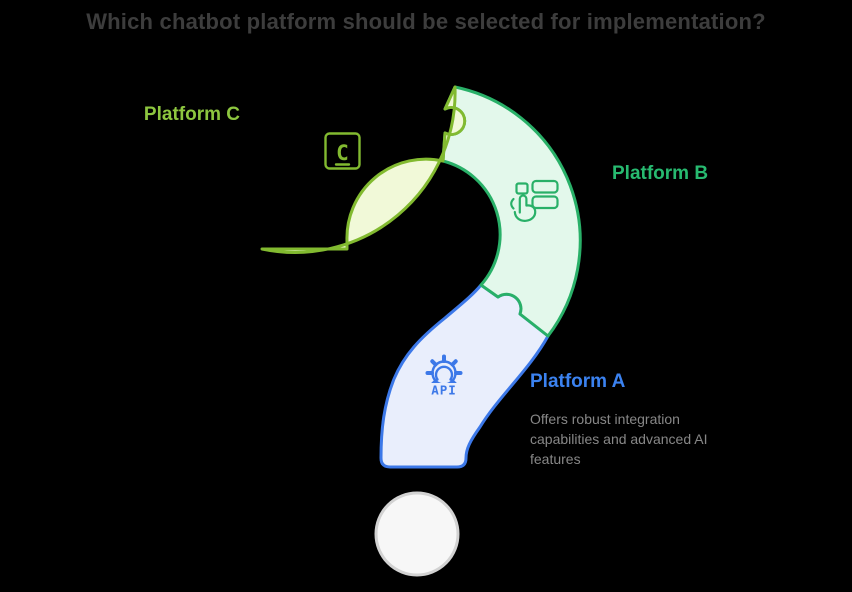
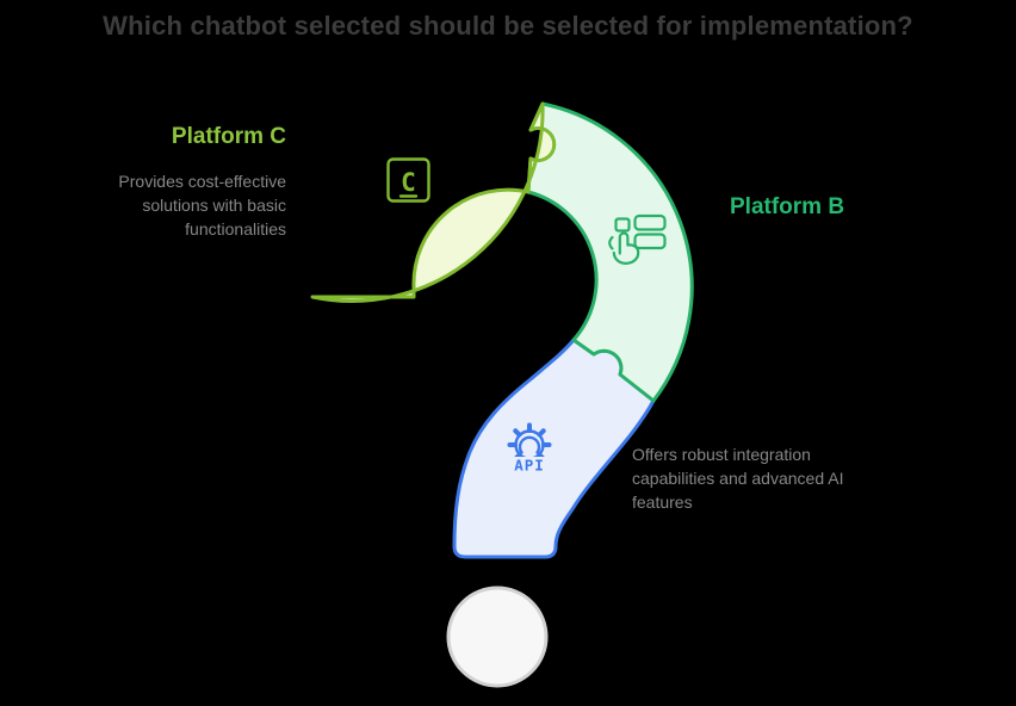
- Which chatbot platform should be selected for implementation?
+ Which chatbot selected should be selected for implementation?
  C
  API
  Platform C
+ Provides cost-effective solutions with basic functionalities
  Platform B
- Platform A
  Offers robust integration capabilities and advanced AI features
